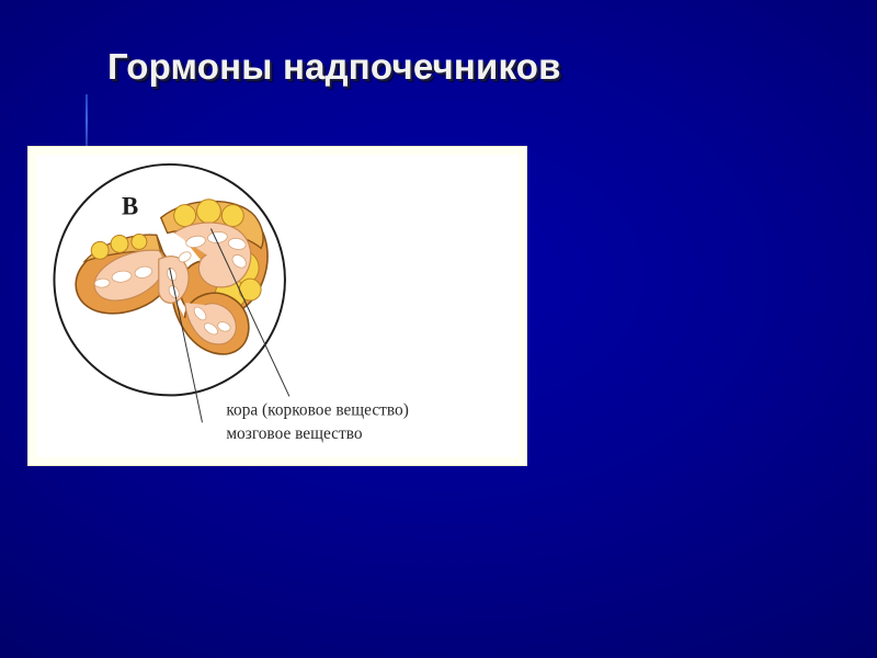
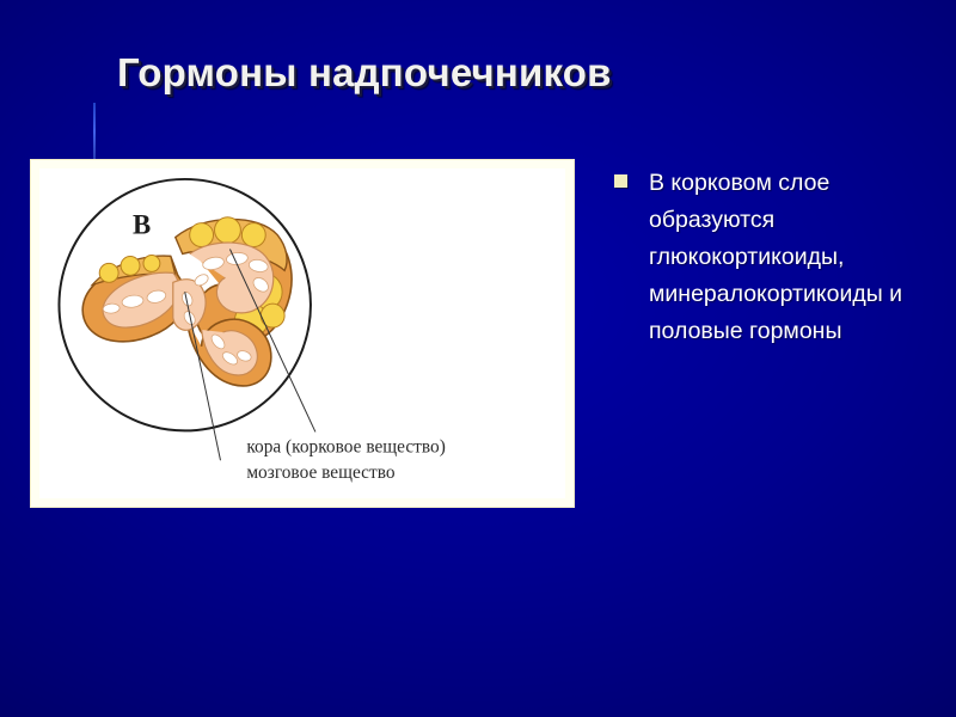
  Гормоны надпочечников
  В
  кора (корковое вещество)
  мозговое вещество
+ В корковом слое образуются глюкокортикоиды, минералокортикоиды и половые гормоны
